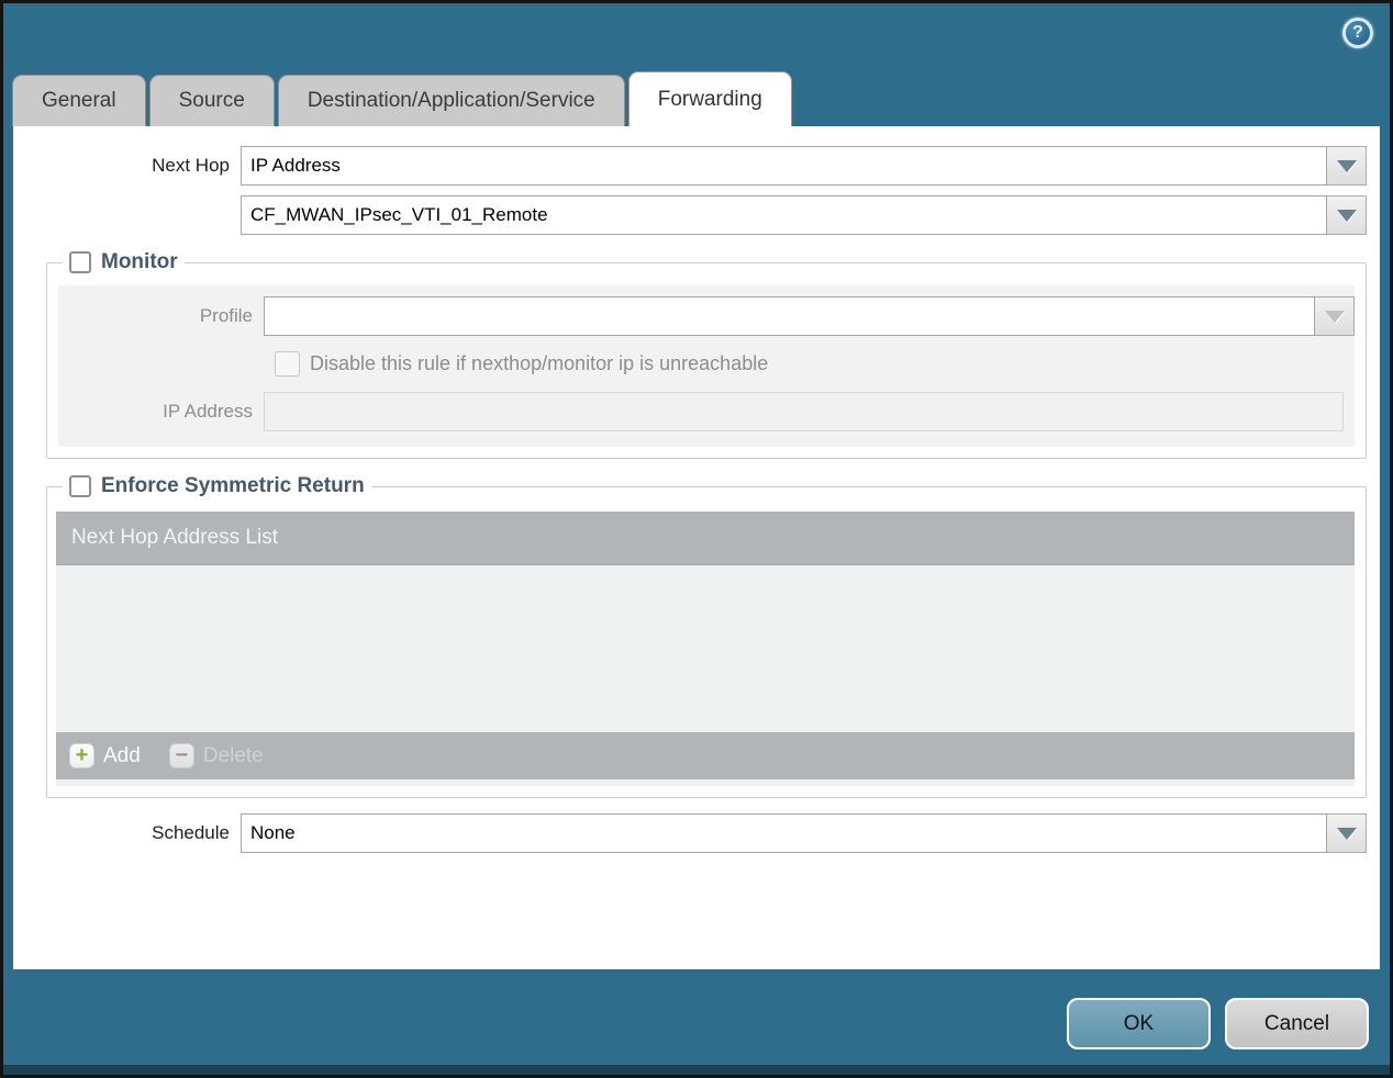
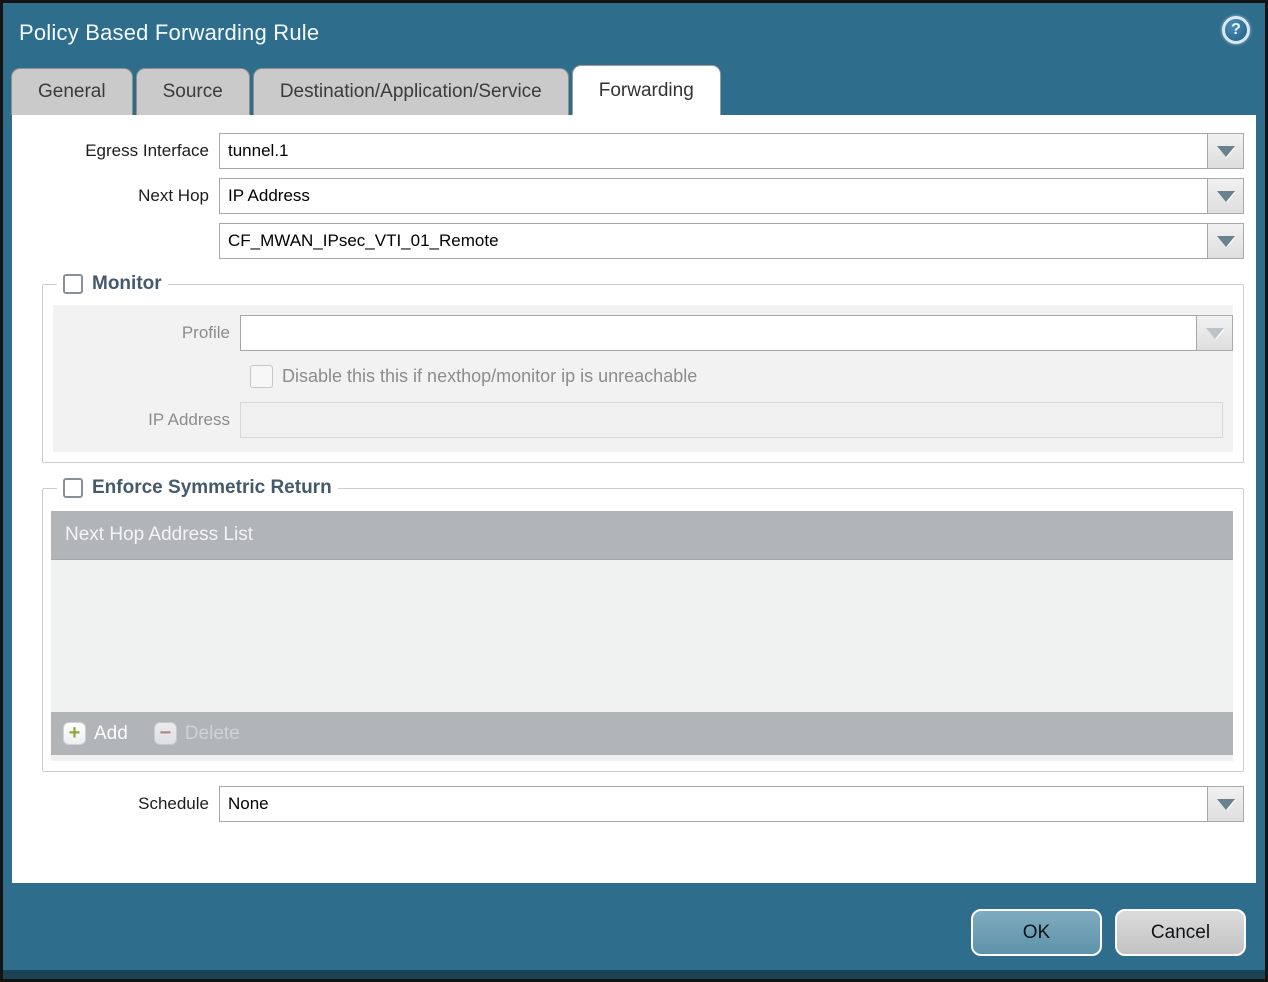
+ Policy Based Forwarding Rule
  ?
  General
  Source
  Destination/Application/Service
  Forwarding
+ Egress Interface
+ tunnel.1
  Next Hop
  IP Address
  CF_MWAN_IPsec_VTI_01_Remote
  Monitor
  Profile
- Disable this rule if nexthop/monitor ip is unreachable
+ Disable this this if nexthop/monitor ip is unreachable
  IP Address
  Enforce Symmetric Return
  Next Hop Address List
  +
  Add
  −
  Delete
  Schedule
  None
  OK
  Cancel
